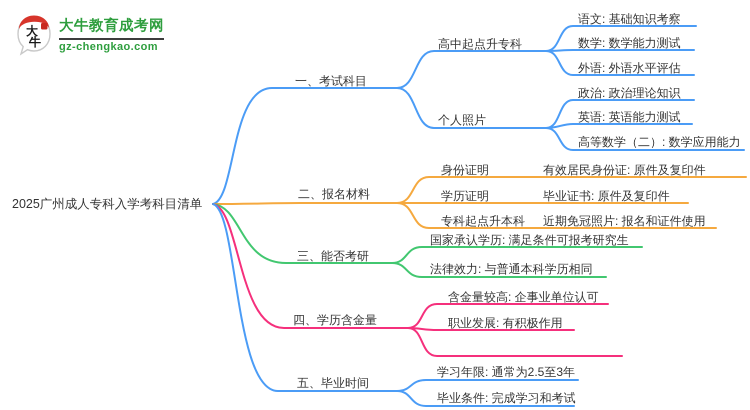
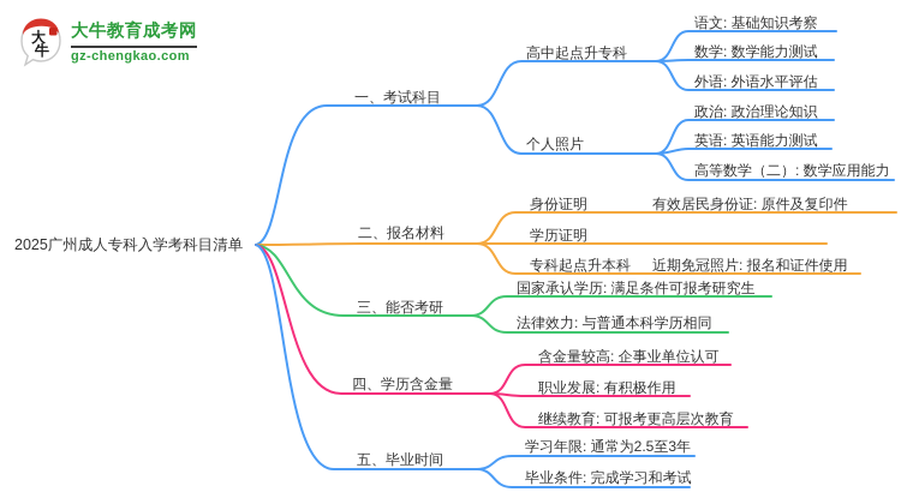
  大
  牛
  大牛教育成考网
  gz-chengkao.com
  2025广州成人专科入学考科目清单
  一、考试科目
  高中起点升专科
  语文: 基础知识考察
  数学: 数学能力测试
  外语: 外语水平评估
  个人照片
  政治: 政治理论知识
  英语: 英语能力测试
  高等数学（二）: 数学应用能力
  二、报名材料
  身份证明
  有效居民身份证: 原件及复印件
  学历证明
- 毕业证书: 原件及复印件
  专科起点升本科
  近期免冠照片: 报名和证件使用
  三、能否考研
  国家承认学历: 满足条件可报考研究生
  法律效力: 与普通本科学历相同
  四、学历含金量
  含金量较高: 企事业单位认可
  职业发展: 有积极作用
+ 继续教育: 可报考更高层次教育
  五、毕业时间
  学习年限: 通常为2.5至3年
  毕业条件: 完成学习和考试
